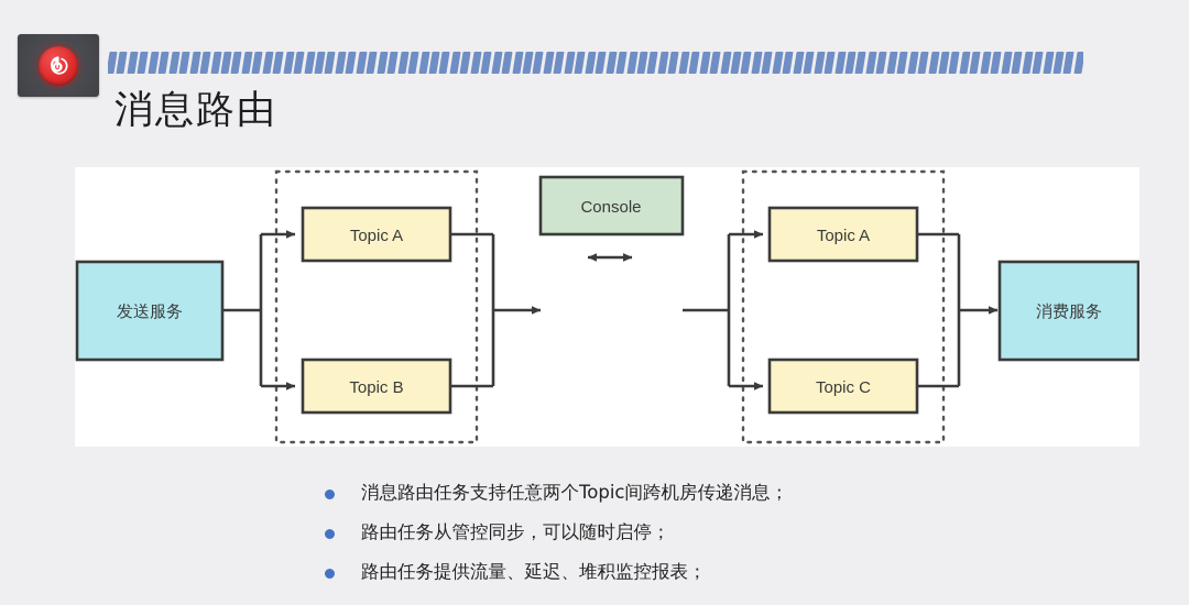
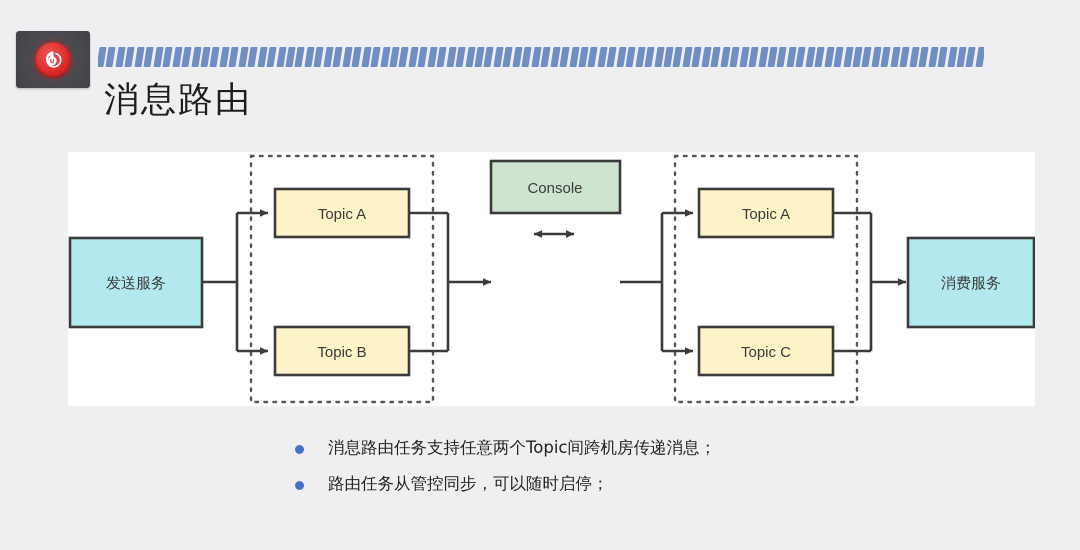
  消息路由
  发送服务
  Topic A
  Topic B
  Console
  Topic A
  Topic C
  消费服务
  消息路由任务支持任意两个Topic间跨机房传递消息；
  路由任务从管控同步，可以随时启停；
- 路由任务提供流量、延迟、堆积监控报表；
